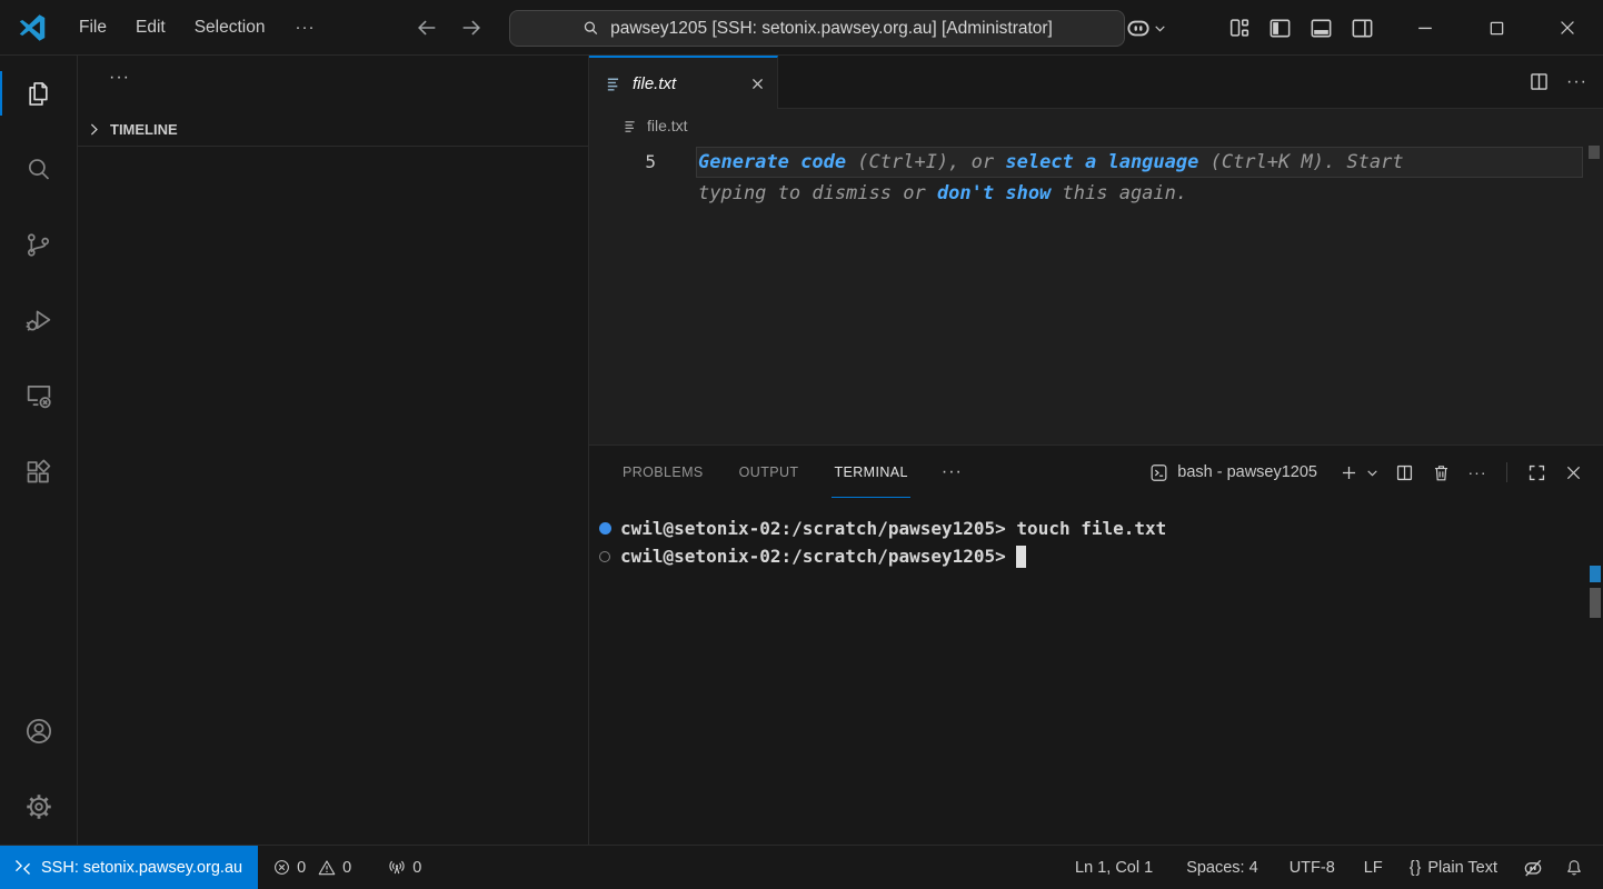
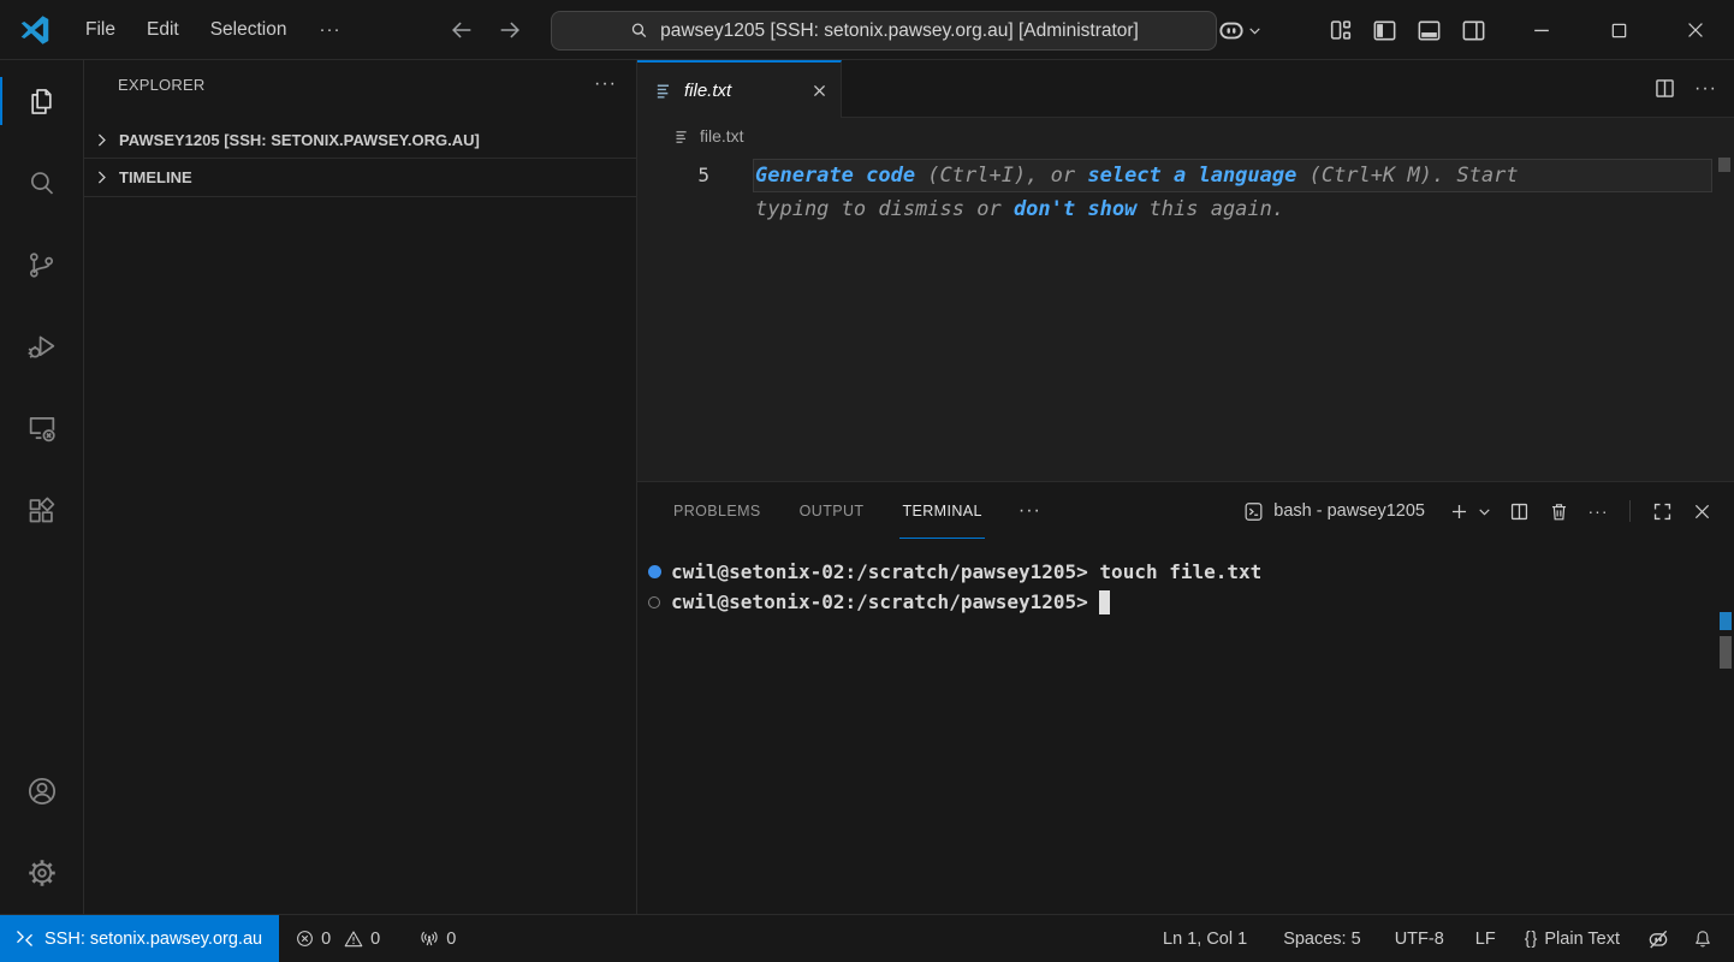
  File
  Edit
  Selection
  ···
  pawsey1205 [SSH: setonix.pawsey.org.au] [Administrator]
+ EXPLORER
  ···
+ PAWSEY1205 [SSH: SETONIX.PAWSEY.ORG.AU]
  TIMELINE
  file.txt
  ···
  file.txt
  5
  Generate code (Ctrl+I), or select a language (Ctrl+K M). Start
  typing to dismiss or don't show this again.
  PROBLEMS
  OUTPUT
  TERMINAL
  ···
  bash - pawsey1205
  ···
  cwil@setonix-02:/scratch/pawsey1205>
  touch file.txt
  cwil@setonix-02:/scratch/pawsey1205>
  SSH: setonix.pawsey.org.au
  0
  0
  0
  Ln 1, Col 1
- Spaces: 4
+ Spaces: 5
  UTF-8
  LF
  {}
  Plain Text
